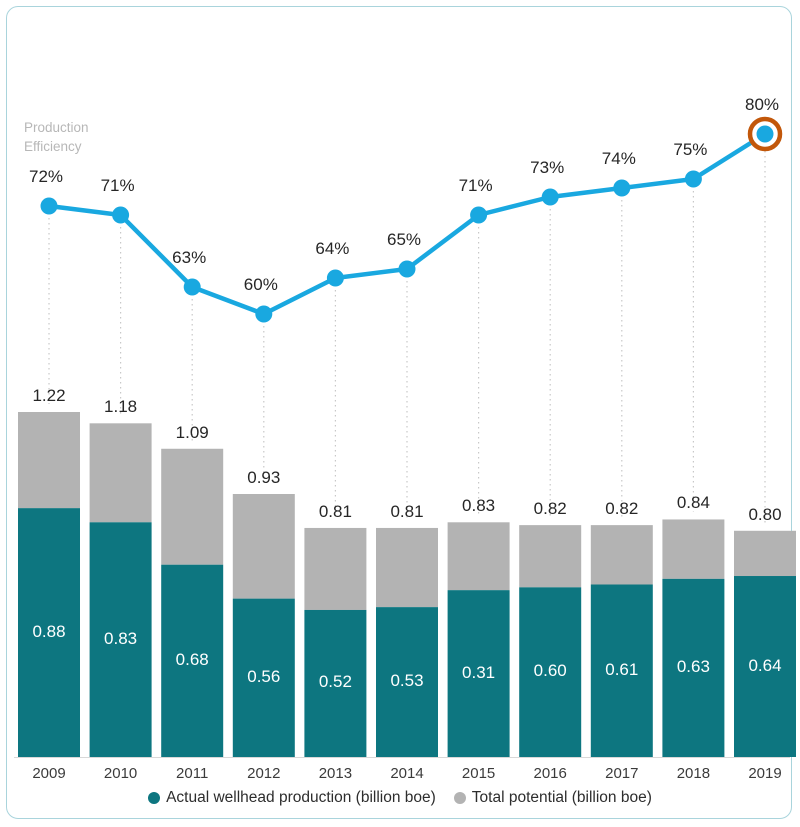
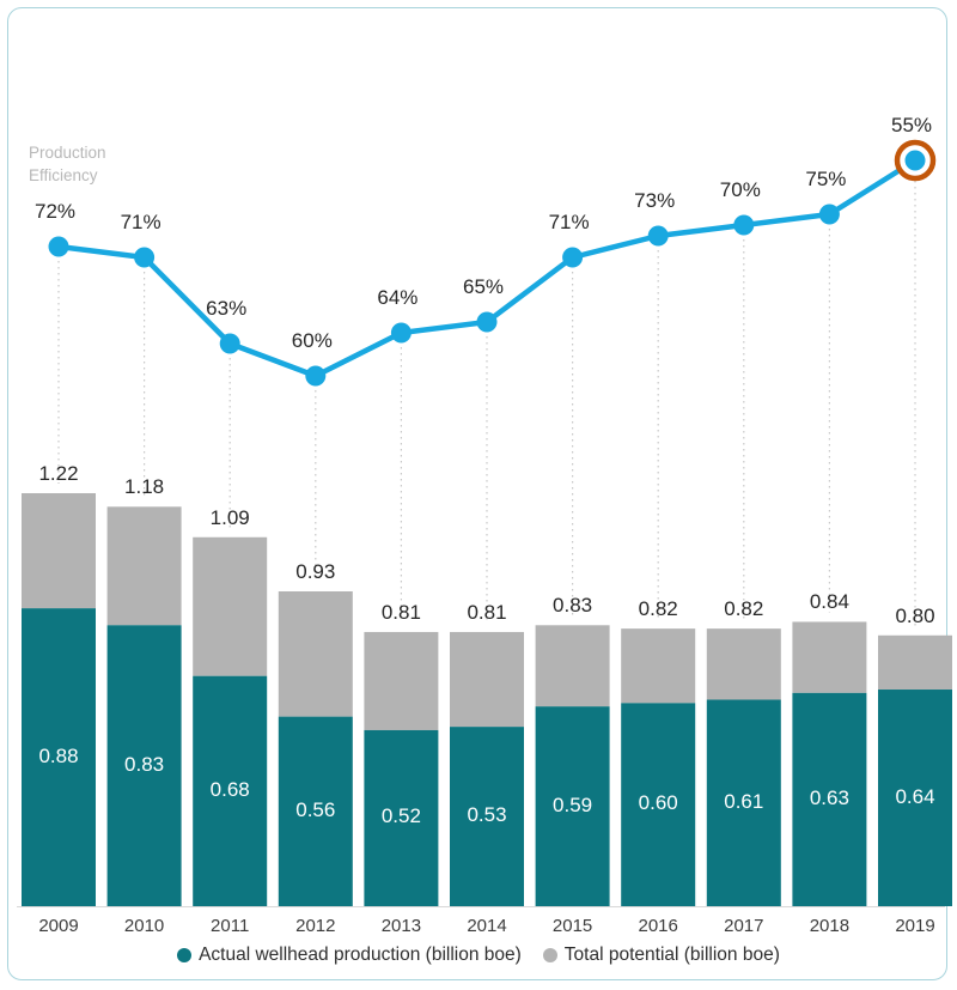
  Production
  Efficiency
  72%
  1.22
  0.88
  2009
  71%
  1.18
  0.83
  2010
  63%
  1.09
  0.68
  2011
  60%
  0.93
  0.56
  2012
  64%
  0.81
  0.52
  2013
  65%
  0.81
  0.53
  2014
  71%
  0.83
- 0.31
+ 0.59
  2015
  73%
  0.82
  0.60
  2016
- 74%
+ 70%
  0.82
  0.61
  2017
  75%
  0.84
  0.63
  2018
- 80%
+ 55%
  0.80
  0.64
  2019
  Actual wellhead production (billion boe)
  Total potential (billion boe)
